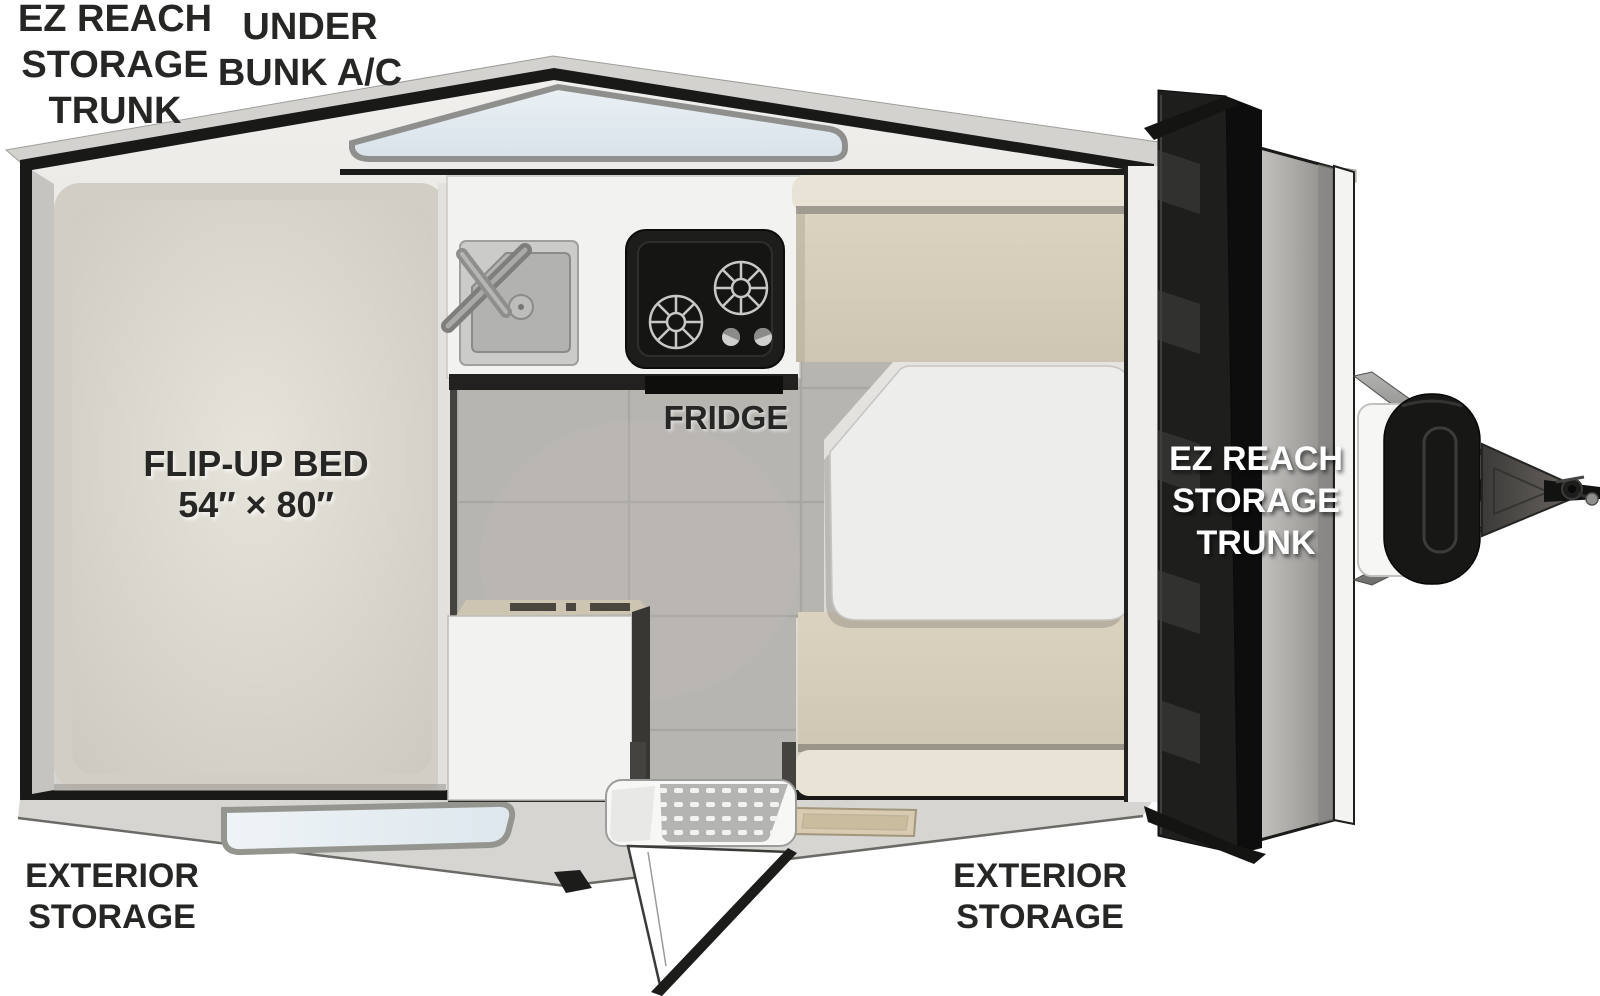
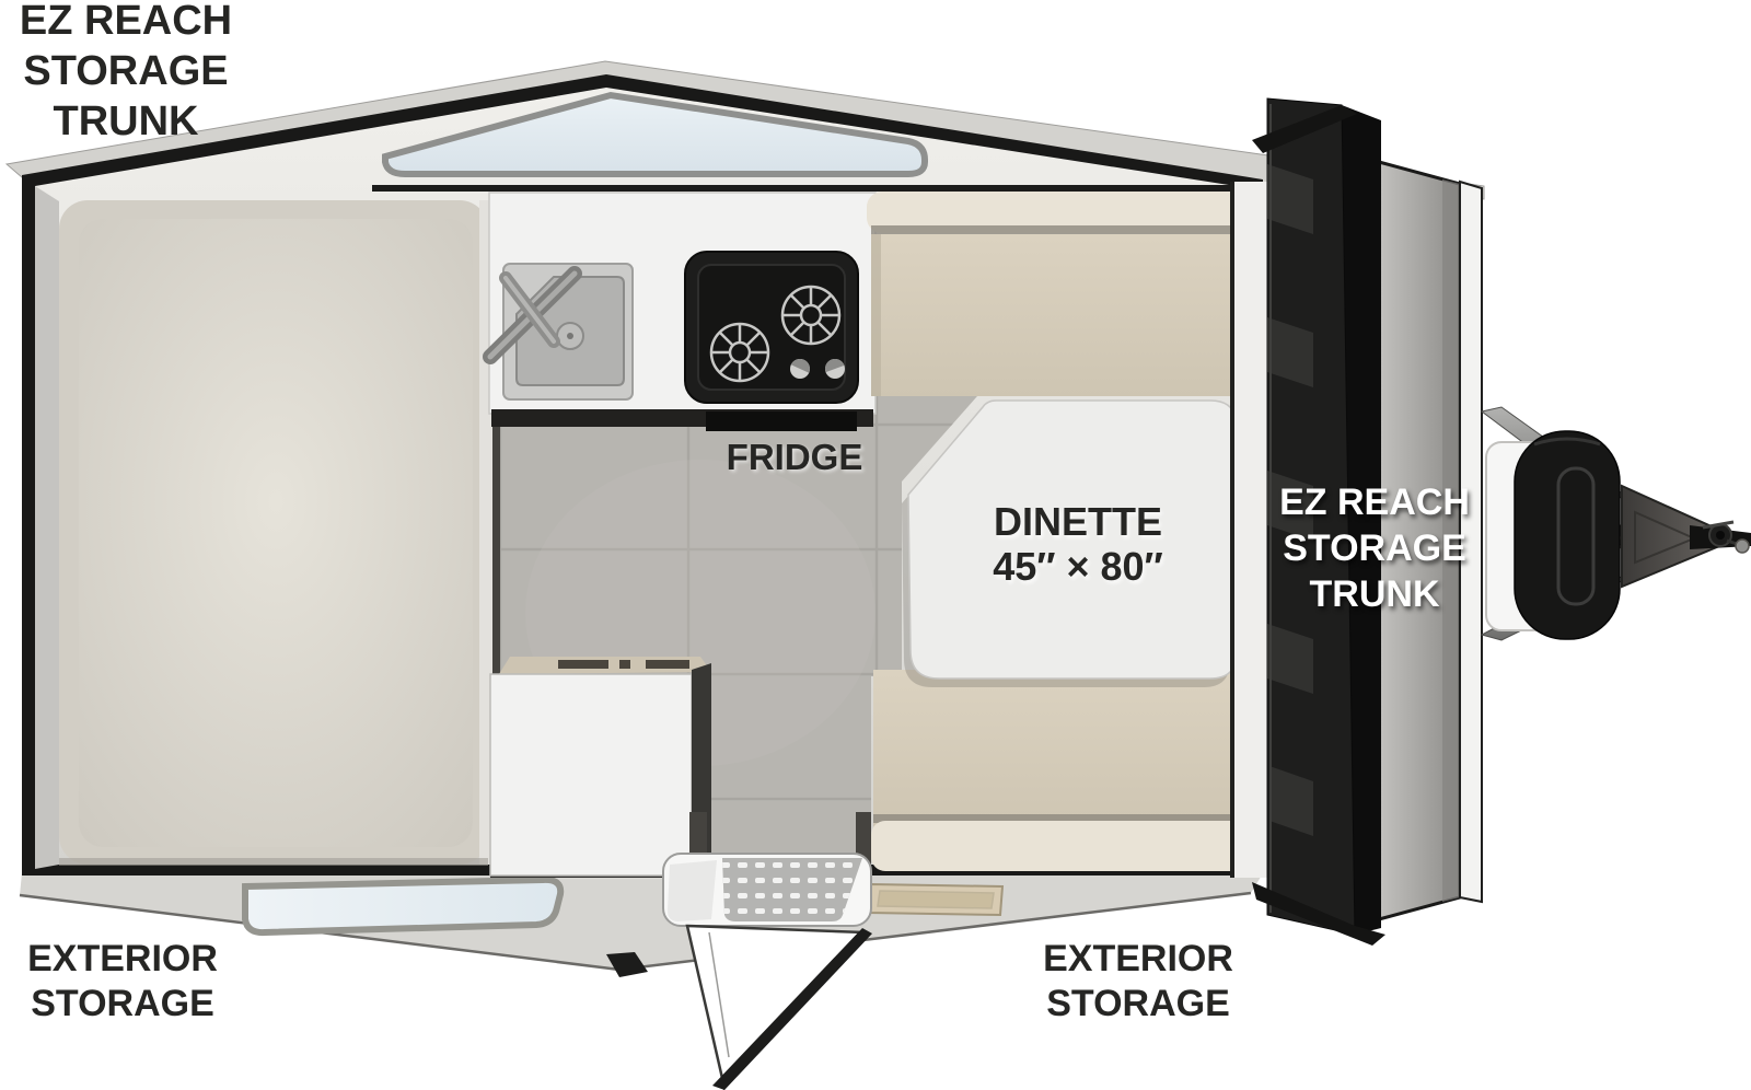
  EZ REACH
  STORAGE
  TRUNK
- UNDER
- BUNK A/C
- FLIP-UP BED
- 54″ × 80″
  FRIDGE
+ DINETTE
+ 45″ × 80″
  EZ REACH
  STORAGE
  TRUNK
  EXTERIOR
  STORAGE
  EXTERIOR
  STORAGE
